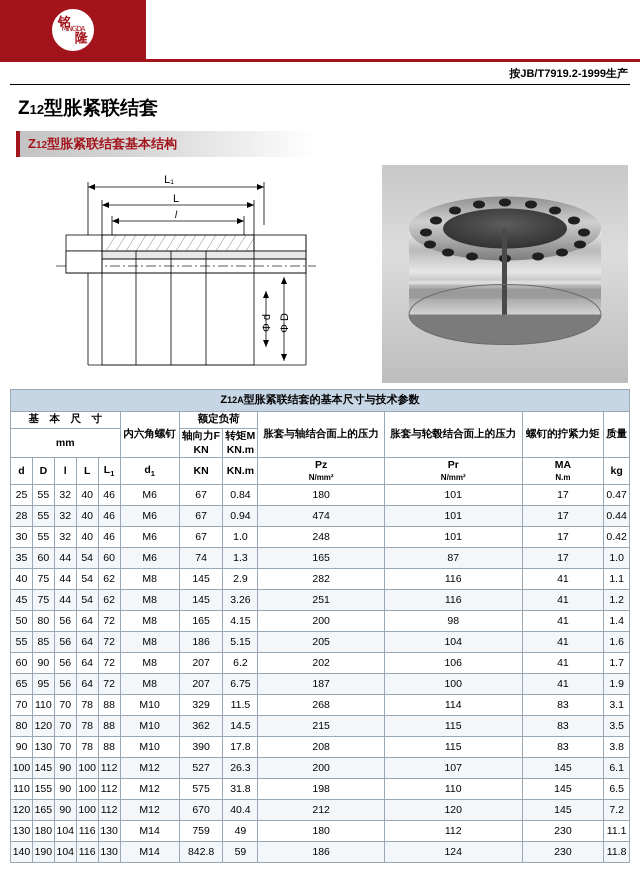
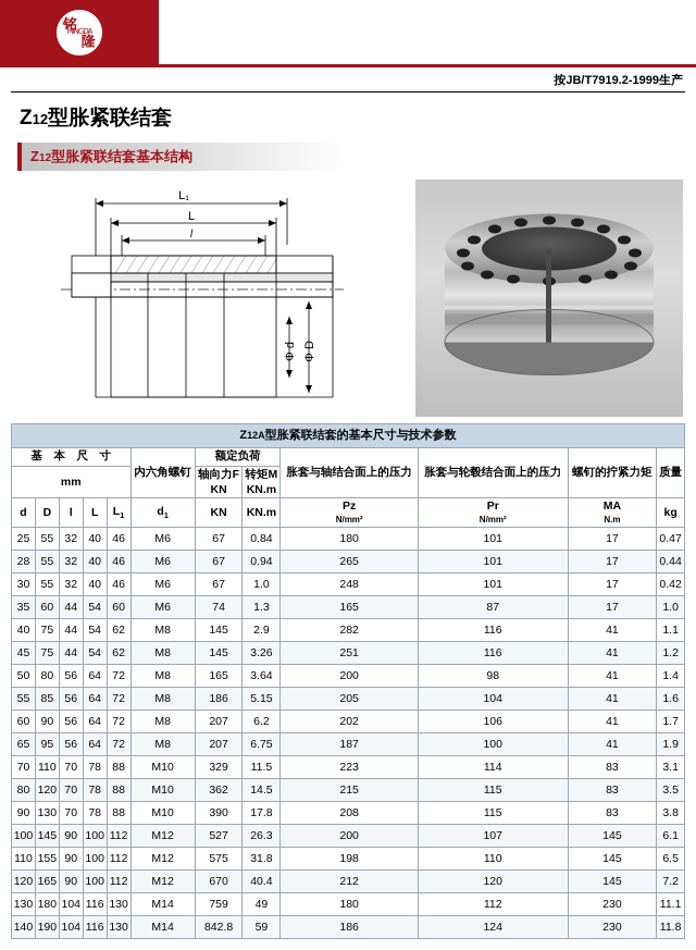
  MINGDA
  铭
  隆
  按JB/T7919.2-1999生产
  Z12型胀紧联结套
  Z12型胀紧联结套基本结构
  L₁
  L
  l
  Z12A型胀紧联结套的基本尺寸与技术参数
  基 本 尺 寸	内六角螺钉	额定负荷	胀套与轴结合面上的压力	胀套与轮毂结合面上的压力	螺钉的拧紧力矩	质量
  mm	轴向力F KN	转矩M KN.m
  d	D	l	L	L1	d1	KN	KN.m	PzN/mm²	PrN/mm²	MAN.m	kg
  25	55	32	40	46	M6	67	0.84	180	101	17	0.47
- 28	55	32	40	46	M6	67	0.94	474	101	17	0.44
+ 28	55	32	40	46	M6	67	0.94	265	101	17	0.44
  30	55	32	40	46	M6	67	1.0	248	101	17	0.42
  35	60	44	54	60	M6	74	1.3	165	87	17	1.0
  40	75	44	54	62	M8	145	2.9	282	116	41	1.1
  45	75	44	54	62	M8	145	3.26	251	116	41	1.2
- 50	80	56	64	72	M8	165	4.15	200	98	41	1.4
+ 50	80	56	64	72	M8	165	3.64	200	98	41	1.4
  55	85	56	64	72	M8	186	5.15	205	104	41	1.6
  60	90	56	64	72	M8	207	6.2	202	106	41	1.7
  65	95	56	64	72	M8	207	6.75	187	100	41	1.9
- 70	110	70	78	88	M10	329	11.5	268	114	83	3.1
+ 70	110	70	78	88	M10	329	11.5	223	114	83	3.1
  80	120	70	78	88	M10	362	14.5	215	115	83	3.5
  90	130	70	78	88	M10	390	17.8	208	115	83	3.8
  100	145	90	100	112	M12	527	26.3	200	107	145	6.1
  110	155	90	100	112	M12	575	31.8	198	110	145	6.5
  120	165	90	100	112	M12	670	40.4	212	120	145	7.2
  130	180	104	116	130	M14	759	49	180	112	230	11.1
  140	190	104	116	130	M14	842.8	59	186	124	230	11.8
